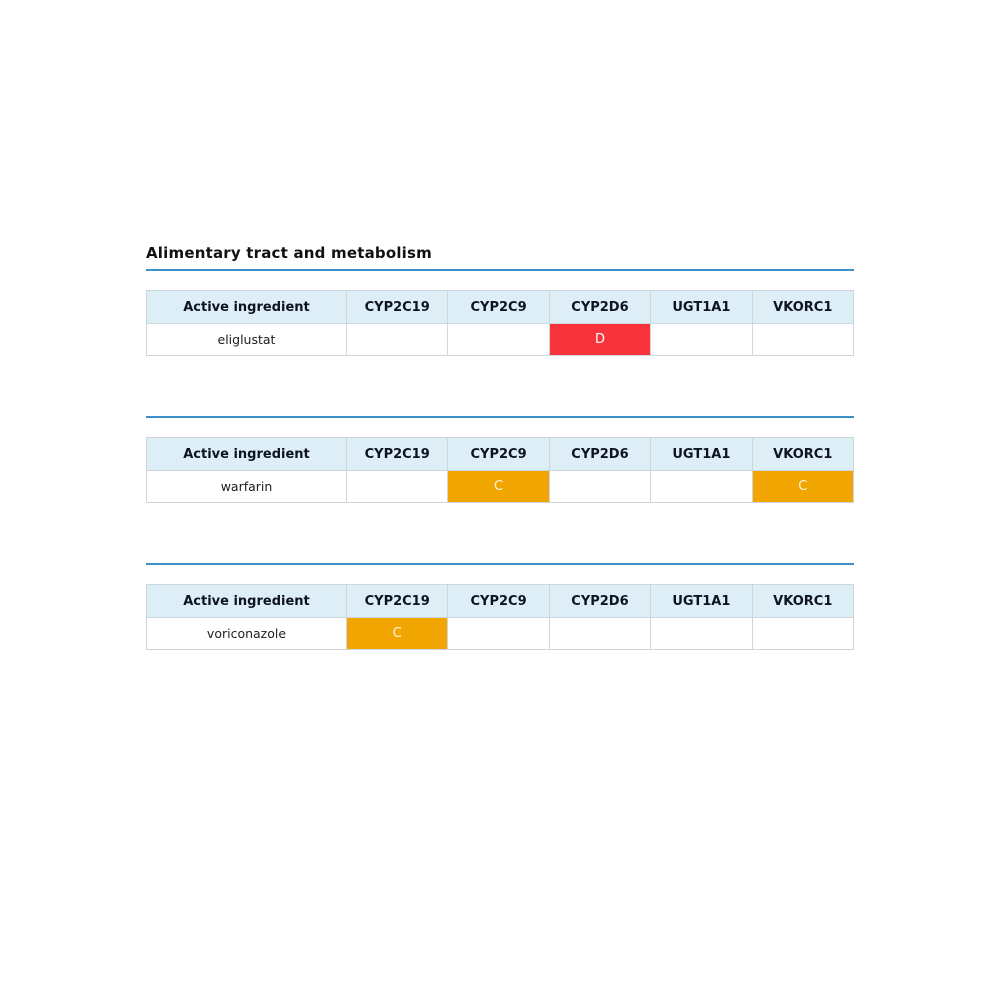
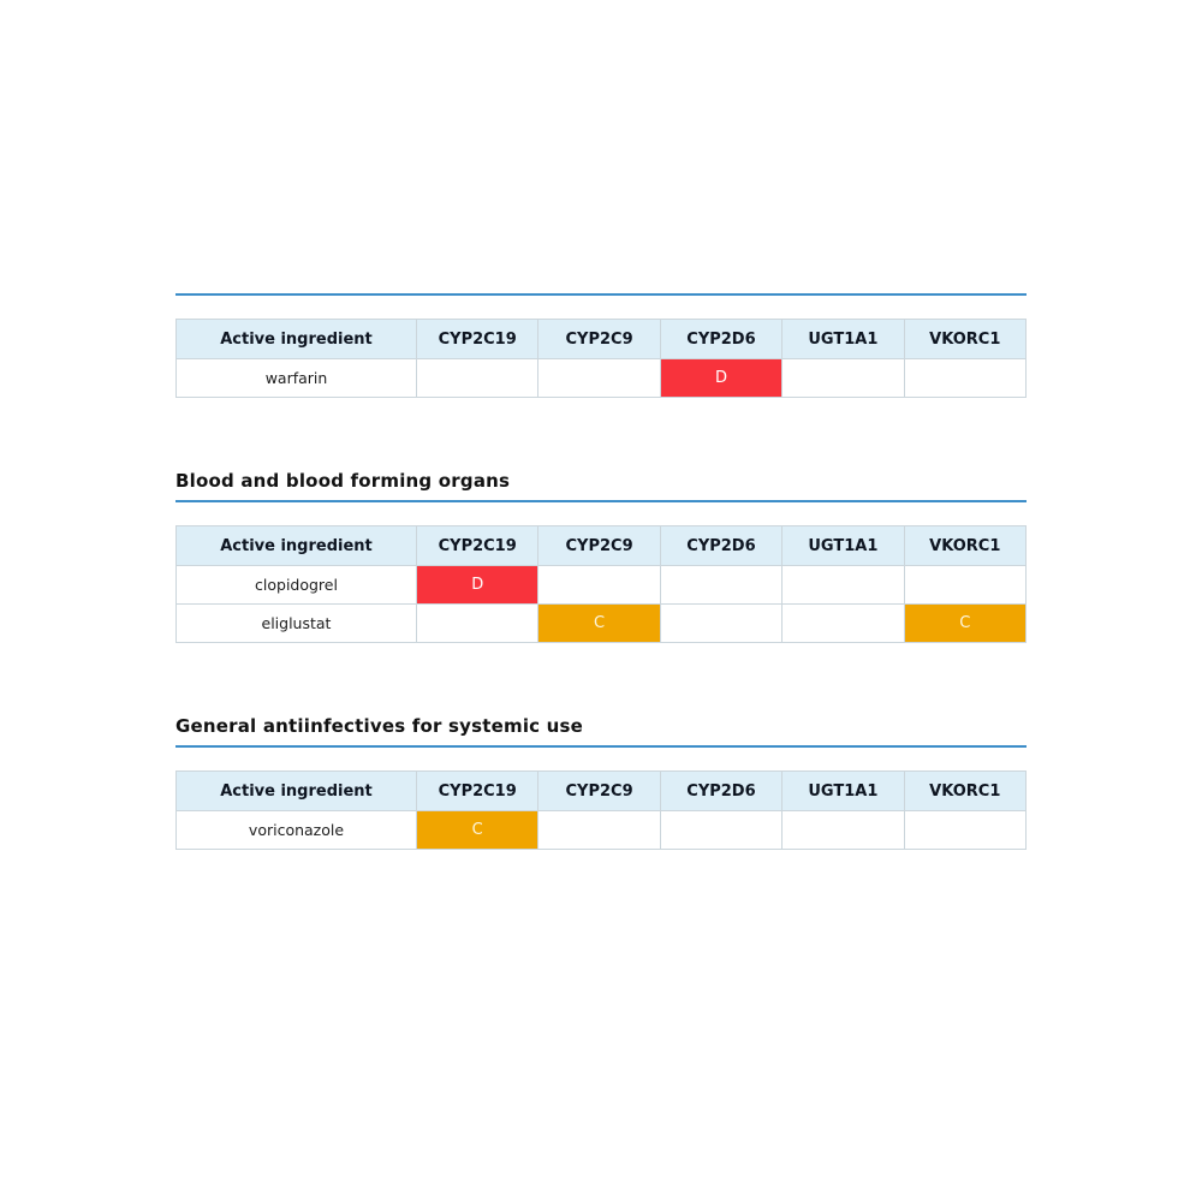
- Alimentary tract and metabolism
  Active ingredient	CYP2C19	CYP2C9	CYP2D6	UGT1A1	VKORC1
- eliglustat			D
+ warfarin			D
+ Blood and blood forming organs
  Active ingredient	CYP2C19	CYP2C9	CYP2D6	UGT1A1	VKORC1
+ clopidogrel	D
- warfarin		C			C
+ eliglustat		C			C
+ General antiinfectives for systemic use
  Active ingredient	CYP2C19	CYP2C9	CYP2D6	UGT1A1	VKORC1
  voriconazole	C
